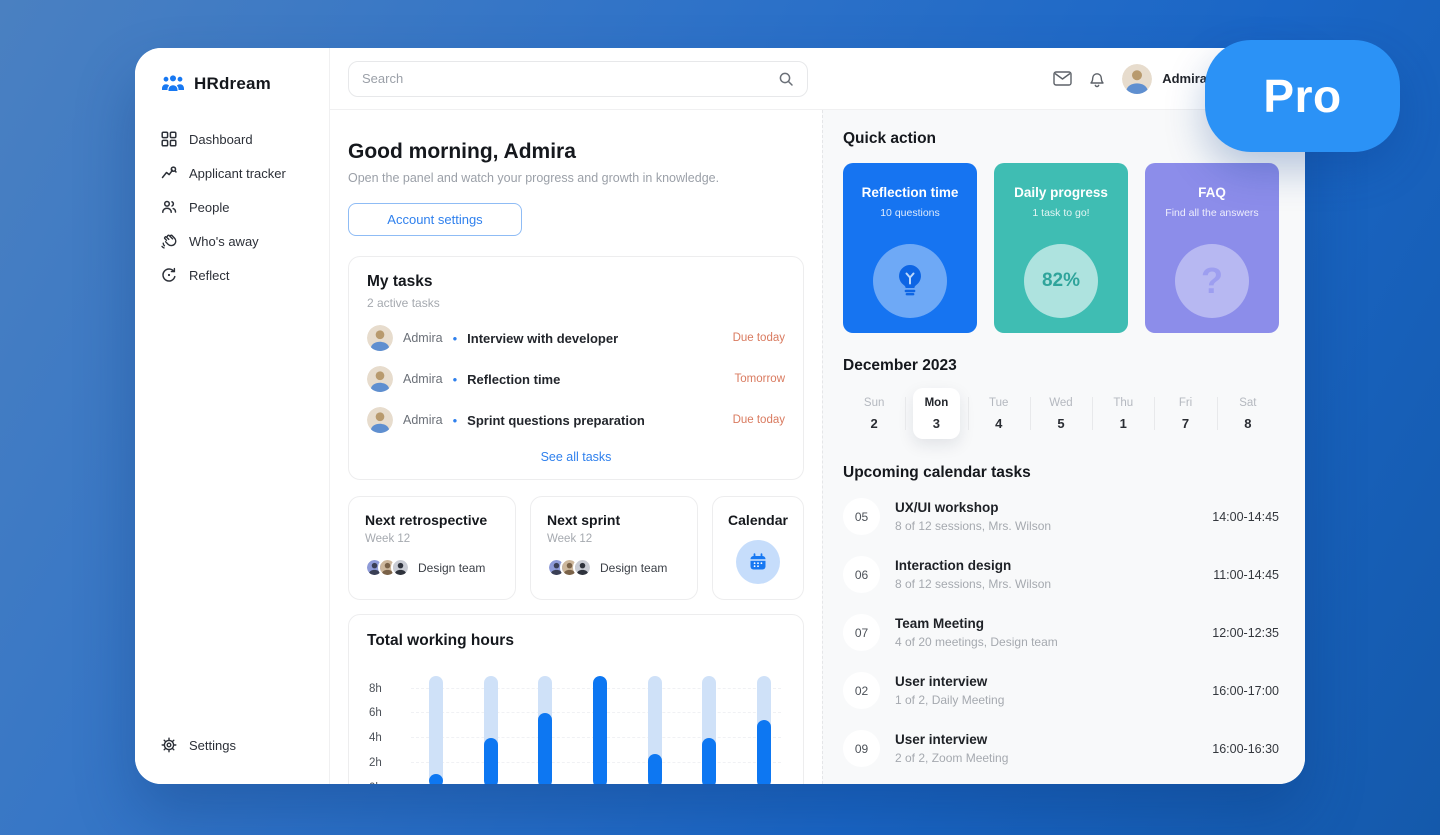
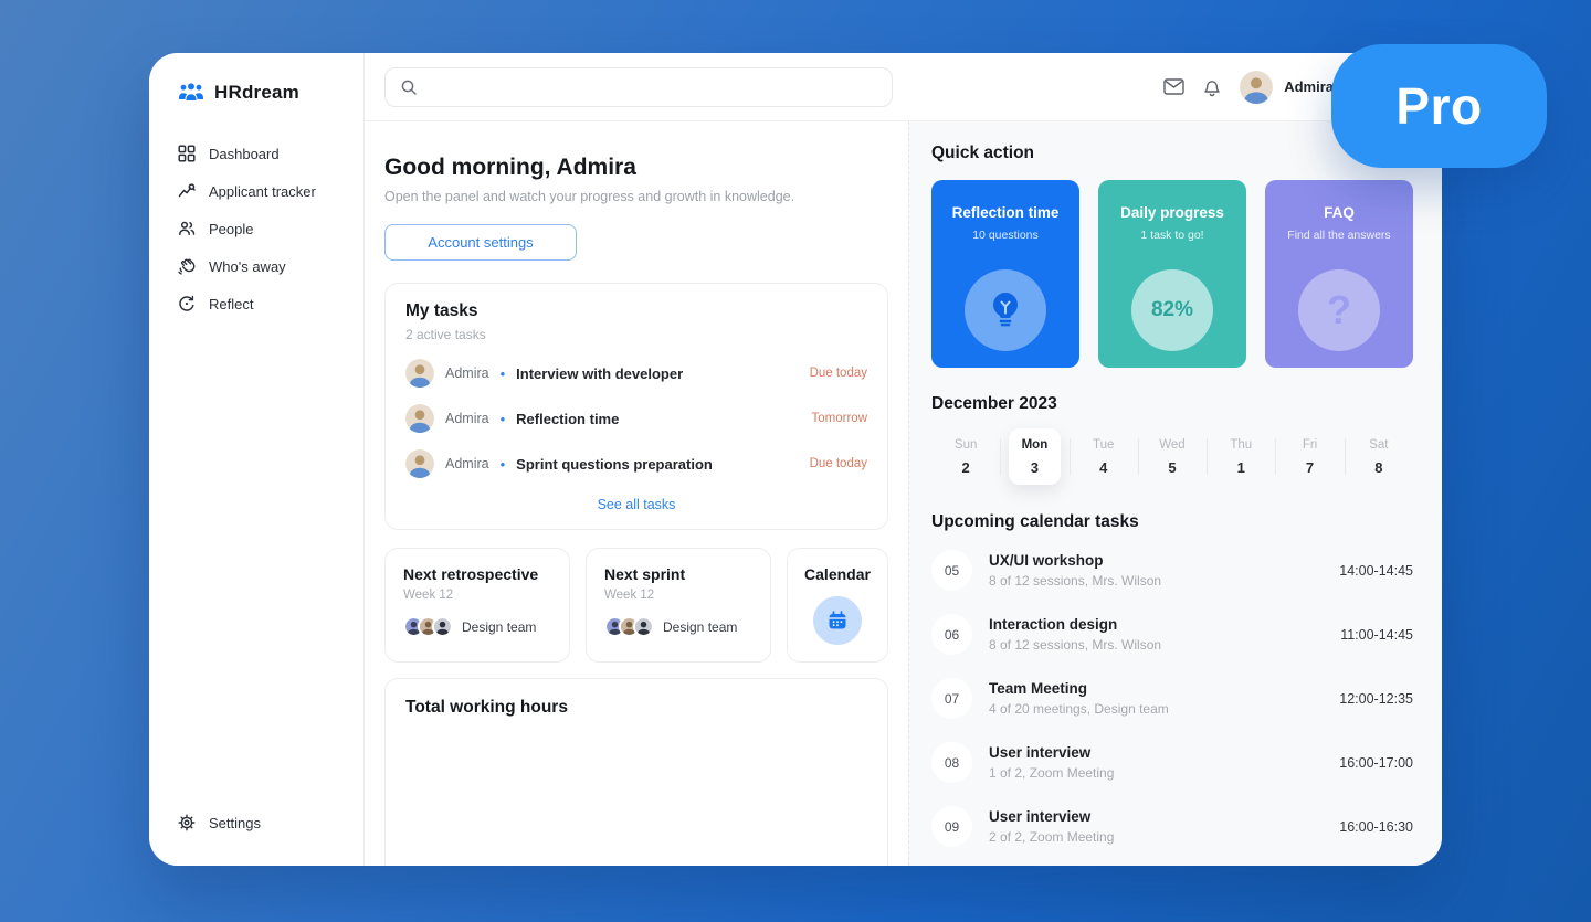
  HRdream
  Dashboard
  Applicant tracker
  People
  Who's away
  Reflect
  Settings
- Search
  Admira
  Good morning, Admira
  Open the panel and watch your progress and growth in knowledge.
  Account settings
  My tasks
  2 active tasks
  Admira
  •
  Interview with developer
  Due today
  Admira
  •
  Reflection time
  Tomorrow
  Admira
  •
  Sprint questions preparation
  Due today
  See all tasks
  Next retrospective
  Week 12
  Design team
  Next sprint
  Week 12
  Design team
  Calendar
  Total working hours
- 8h
- 6h
- 4h
- 2h
  Quick action
  Reflection time
  10 questions
  Daily progress
  1 task to go!
  82%
  FAQ
  Find all the answers
  ?
  December 2023
  Sun
  2
  Mon
  3
  Tue
  4
  Wed
  5
  Thu
  1
  Fri
  7
  Sat
  8
  Upcoming calendar tasks
  05
  UX/UI workshop
  8 of 12 sessions, Mrs. Wilson
  14:00-14:45
  06
  Interaction design
  8 of 12 sessions, Mrs. Wilson
  11:00-14:45
  07
  Team Meeting
  4 of 20 meetings, Design team
  12:00-12:35
- 02
+ 08
  User interview
- 1 of 2, Daily Meeting
+ 1 of 2, Zoom Meeting
  16:00-17:00
  09
  User interview
  2 of 2, Zoom Meeting
  16:00-16:30
  Pro
